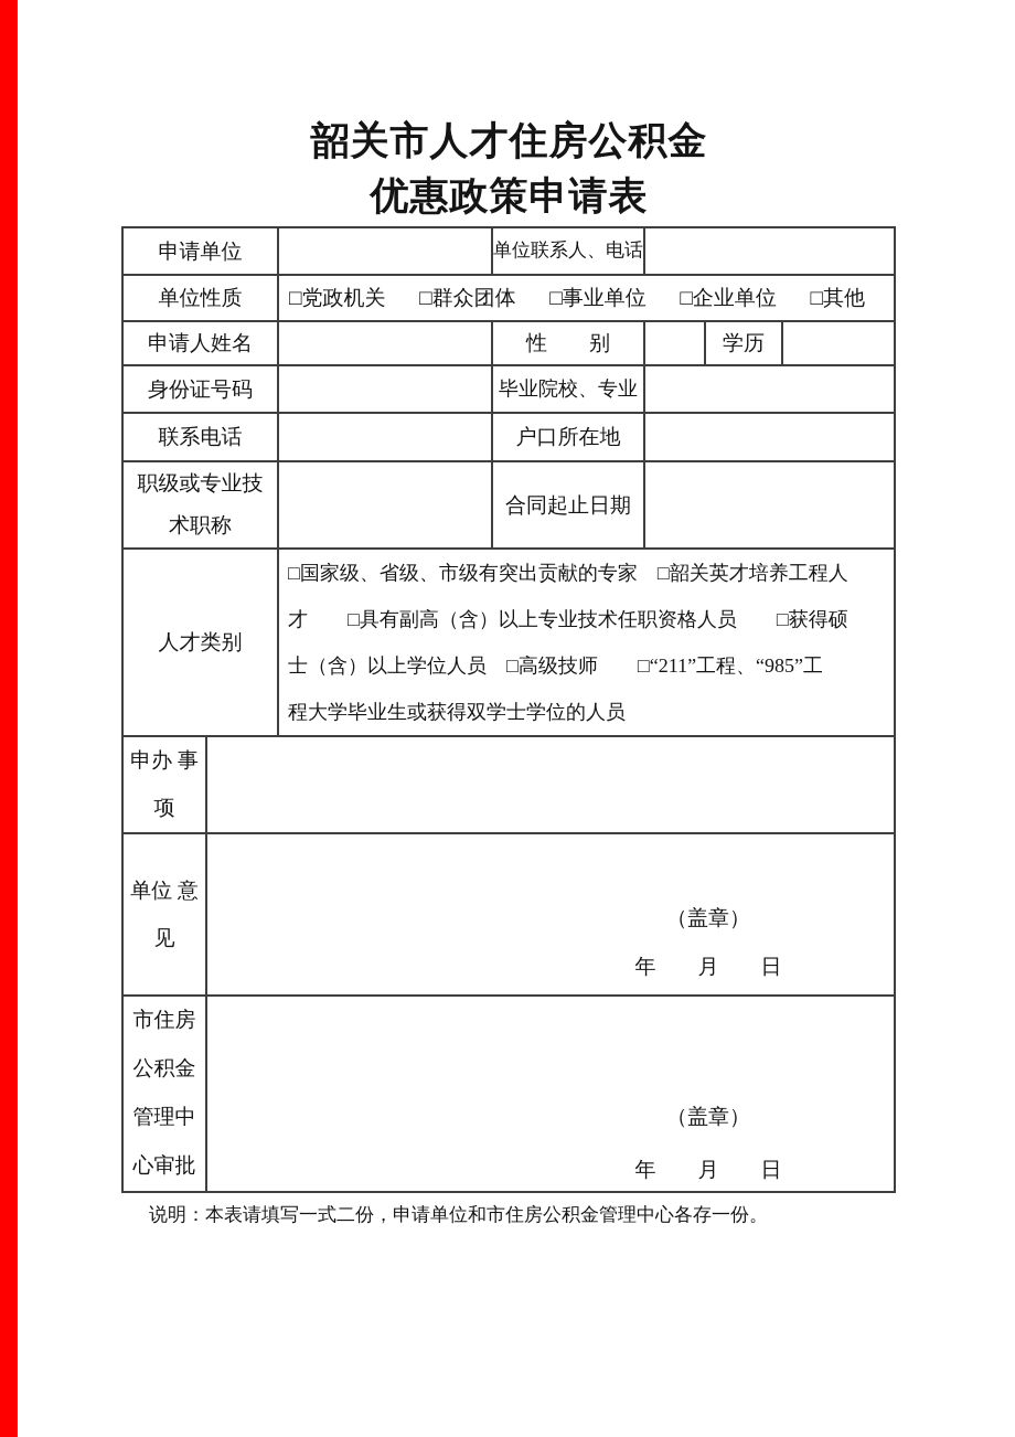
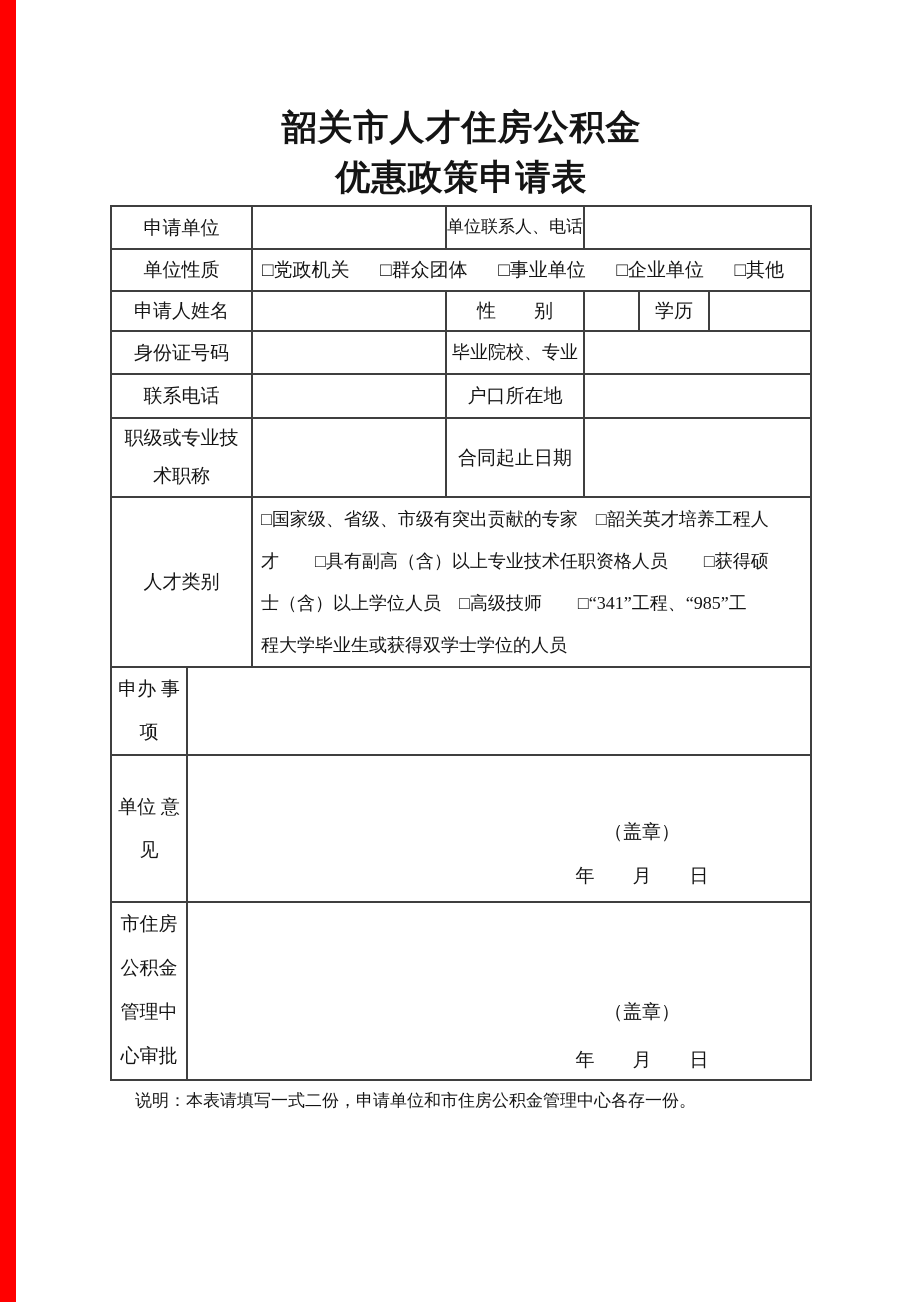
  韶关市人才住房公积金
  优惠政策申请表
  申请单位		单位联系人、电话
  单位性质	□党政机关 □群众团体 □事业单位 □企业单位 □其他
  申请人姓名		性 别		学历
  身份证号码		毕业院校、专业
  联系电话		户口所在地
  职级或专业技 术职称		合同起止日期
- 人才类别	□国家级、省级、市级有突出贡献的专家 □韶关英才培养工程人 才 □具有副高（含）以上专业技术任职资格人员 □获得硕 士（含）以上学位人员 □高级技师 □“211”工程、“985”工 程大学毕业生或获得双学士学位的人员
+ 人才类别	□国家级、省级、市级有突出贡献的专家 □韶关英才培养工程人 才 □具有副高（含）以上专业技术任职资格人员 □获得硕 士（含）以上学位人员 □高级技师 □“341”工程、“985”工 程大学毕业生或获得双学士学位的人员
  申办 事 项
  单位 意 见	（盖章） 年 月 日
  市住房 公积金 管理中 心审批	（盖章） 年 月 日
  说明：本表请填写一式二份，申请单位和市住房公积金管理中心各存一份。
